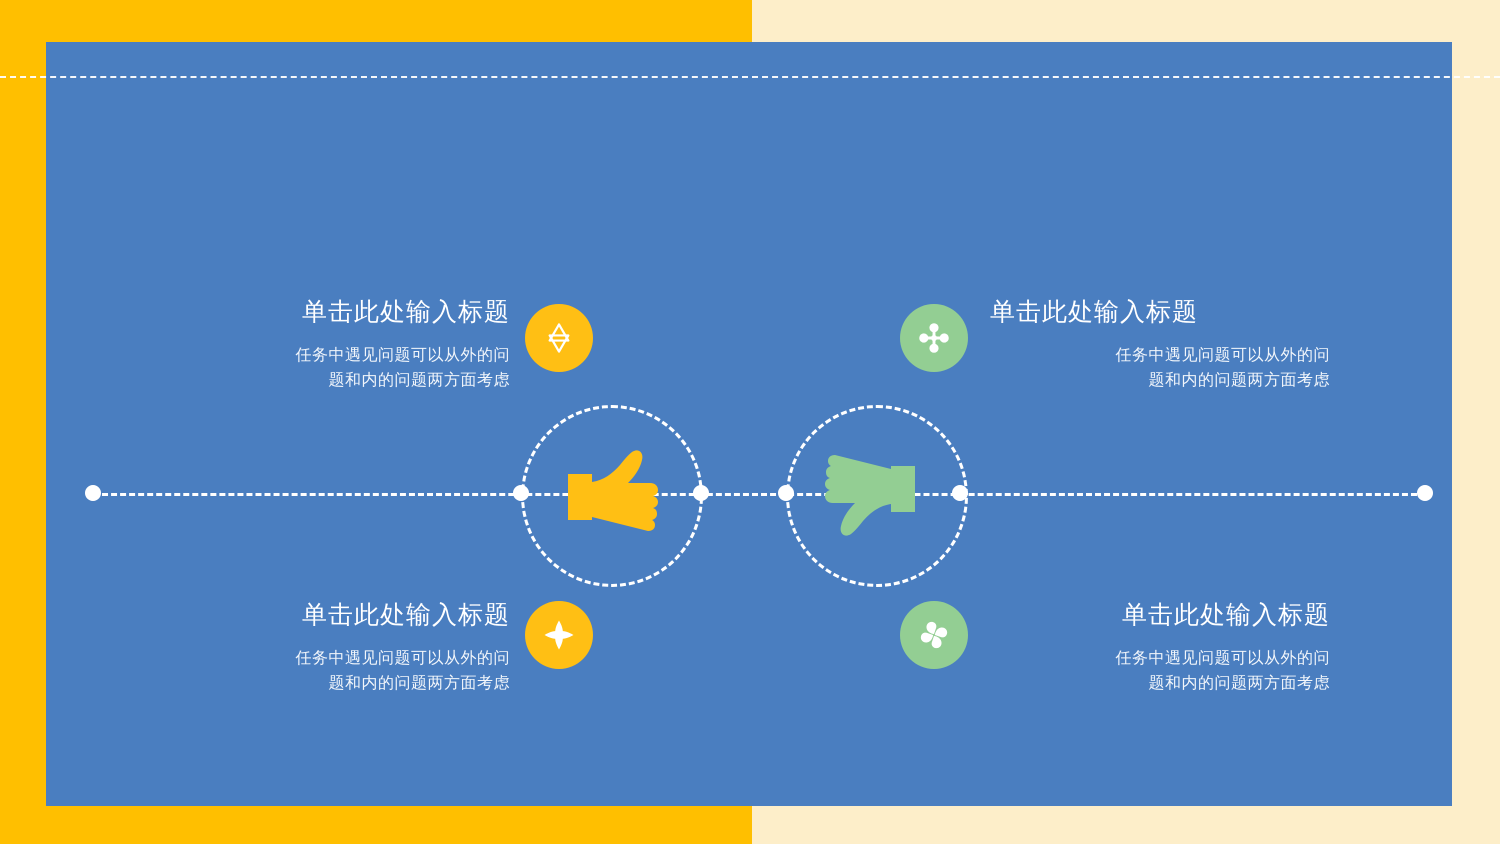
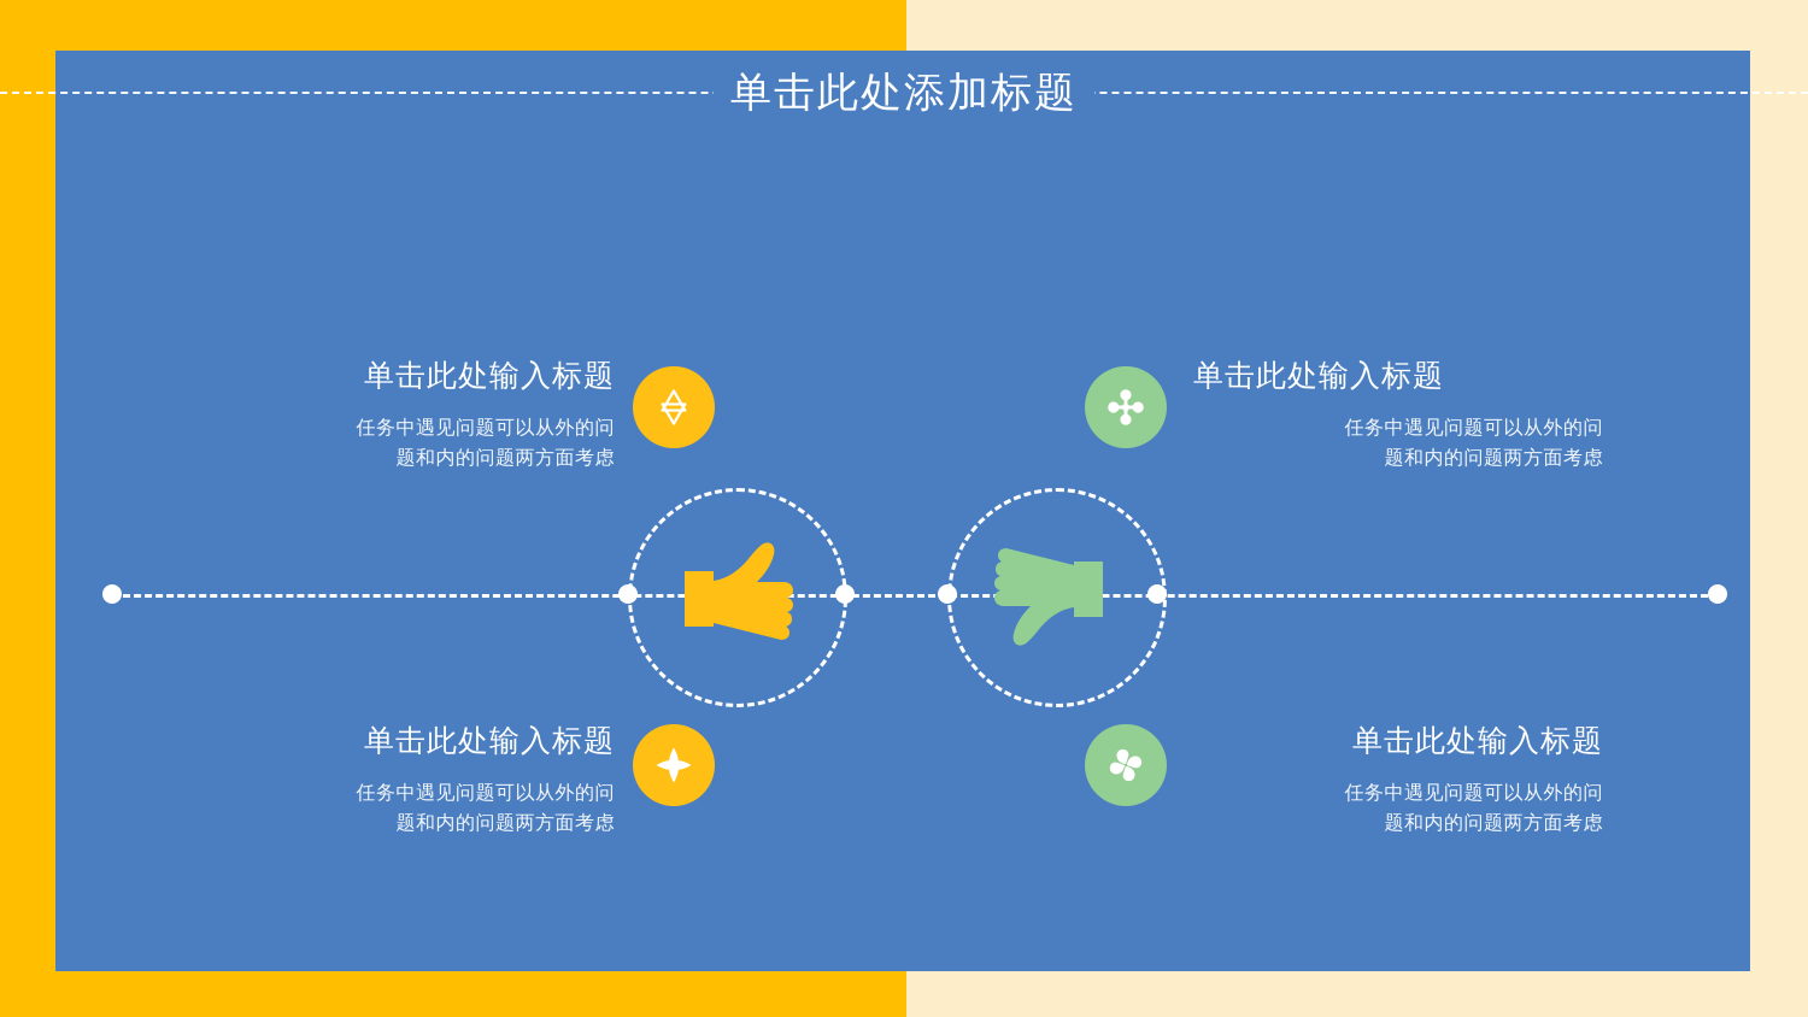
+ 单击此处添加标题
  单击此处输入标题
  任务中遇见问题可以从外的问
  题和内的问题两方面考虑
  单击此处输入标题
  任务中遇见问题可以从外的问
  题和内的问题两方面考虑
  单击此处输入标题
  任务中遇见问题可以从外的问
  题和内的问题两方面考虑
  单击此处输入标题
  任务中遇见问题可以从外的问
  题和内的问题两方面考虑
